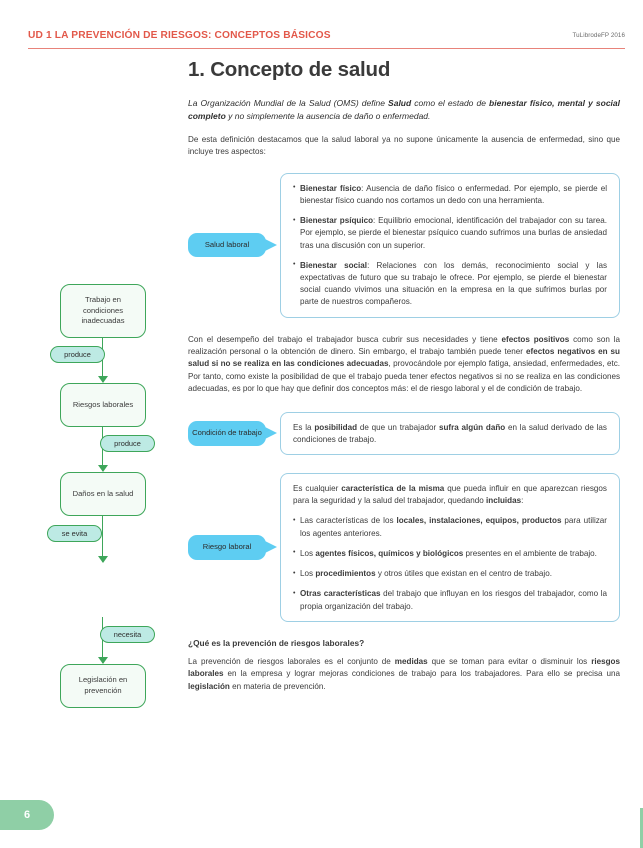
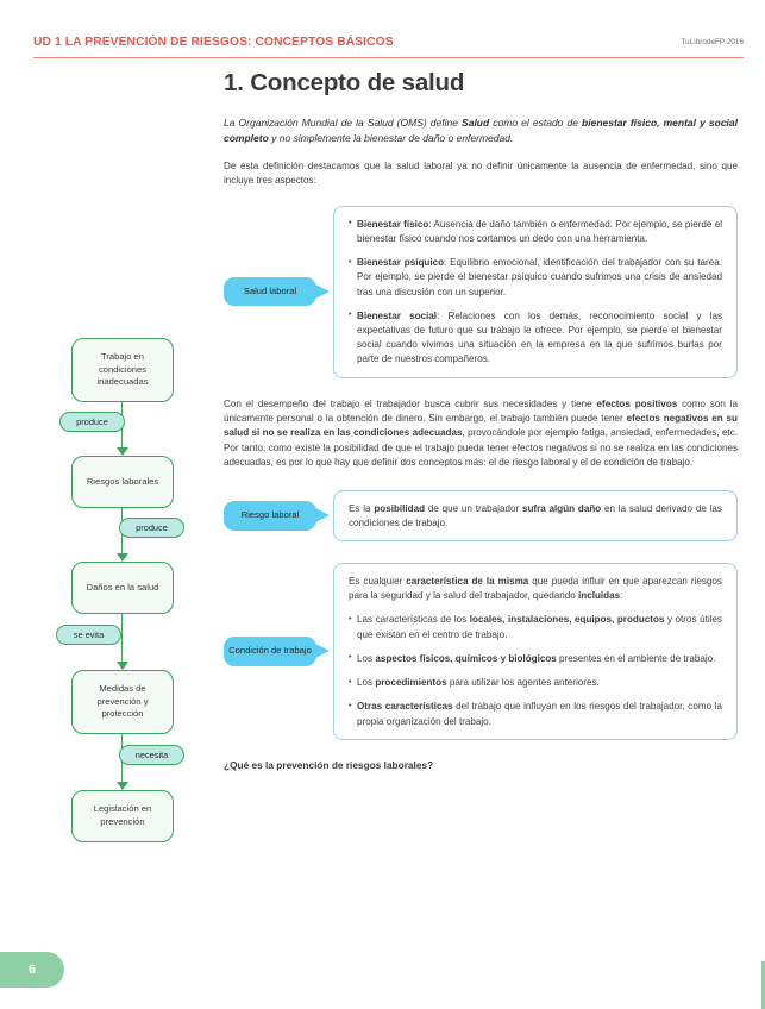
  UD 1 LA PREVENCIÓN DE RIESGOS: CONCEPTOS BÁSICOS
  Trabajo en condiciones inadecuadas
  produce
  Riesgos laborales
  produce
  Daños en la salud
  se evita
+ Medidas de prevención y protección
  necesita
  Legislación en prevención
  1. Concepto de salud
- La Organización Mundial de la Salud (OMS) define Salud como el estado de bienestar físico, mental y social completo y no simplemente la ausencia de daño o enfermedad.
+ La Organización Mundial de la Salud (OMS) define Salud como el estado de bienestar físico, mental y social completo y no simplemente la bienestar de daño o enfermedad.
- De esta definición destacamos que la salud laboral ya no supone únicamente la ausencia de enfermedad, sino que incluye tres aspectos:
+ De esta definición destacamos que la salud laboral ya no definir únicamente la ausencia de enfermedad, sino que incluye tres aspectos:
  Salud laboral
- Bienestar físico: Ausencia de daño físico o enfermedad. Por ejemplo, se pierde el bienestar físico cuando nos cortamos un dedo con una herramienta.
+ Bienestar físico: Ausencia de daño también o enfermedad. Por ejemplo, se pierde el bienestar físico cuando nos cortamos un dedo con una herramienta.
- Bienestar psíquico: Equilibrio emocional, identificación del trabajador con su tarea. Por ejemplo, se pierde el bienestar psíquico cuando sufrimos una burlas de ansiedad tras una discusión con un superior.
+ Bienestar psíquico: Equilibrio emocional, identificación del trabajador con su tarea. Por ejemplo, se pierde el bienestar psíquico cuando sufrimos una crisis de ansiedad tras una discusión con un superior.
  Bienestar social: Relaciones con los demás, reconocimiento social y las expectativas de futuro que su trabajo le ofrece. Por ejemplo, se pierde el bienestar social cuando vivimos una situación en la empresa en la que sufrimos burlas por parte de nuestros compañeros.
- Con el desempeño del trabajo el trabajador busca cubrir sus necesidades y tiene efectos positivos como son la realización personal o la obtención de dinero. Sin embargo, el trabajo también puede tener efectos negativos en su salud si no se realiza en las condiciones adecuadas, provocándole por ejemplo fatiga, ansiedad, enfermedades, etc. Por tanto, como existe la posibilidad de que el trabajo pueda tener efectos negativos si no se realiza en las condiciones adecuadas, es por lo que hay que definir dos conceptos más: el de riesgo laboral y el de condición de trabajo.
+ Con el desempeño del trabajo el trabajador busca cubrir sus necesidades y tiene efectos positivos como son la únicamente personal o la obtención de dinero. Sin embargo, el trabajo también puede tener efectos negativos en su salud si no se realiza en las condiciones adecuadas, provocándole por ejemplo fatiga, ansiedad, enfermedades, etc. Por tanto, como existe la posibilidad de que el trabajo pueda tener efectos negativos si no se realiza en las condiciones adecuadas, es por lo que hay que definir dos conceptos más: el de riesgo laboral y el de condición de trabajo.
- Condición de trabajo
+ Riesgo laboral
  Es la posibilidad de que un trabajador sufra algún daño en la salud derivado de las condiciones de trabajo.
- Riesgo laboral
+ Condición de trabajo
  Es cualquier característica de la misma que pueda influir en que aparezcan riesgos para la seguridad y la salud del trabajador, quedando incluidas:
- Las características de los locales, instalaciones, equipos, productos para utilizar los agentes anteriores.
+ Las características de los locales, instalaciones, equipos, productos y otros útiles que existan en el centro de trabajo.
- Los agentes físicos, químicos y biológicos presentes en el ambiente de trabajo.
+ Los aspectos físicos, químicos y biológicos presentes en el ambiente de trabajo.
- Los procedimientos y otros útiles que existan en el centro de trabajo.
+ Los procedimientos para utilizar los agentes anteriores.
  Otras características del trabajo que influyan en los riesgos del trabajador, como la propia organización del trabajo.
  ¿Qué es la prevención de riesgos laborales?
- La prevención de riesgos laborales es el conjunto de medidas que se toman para evitar o disminuir los riesgos laborales en la empresa y lograr mejoras condiciones de trabajo para los trabajadores. Para ello se precisa una legislación en materia de prevención.
  6
